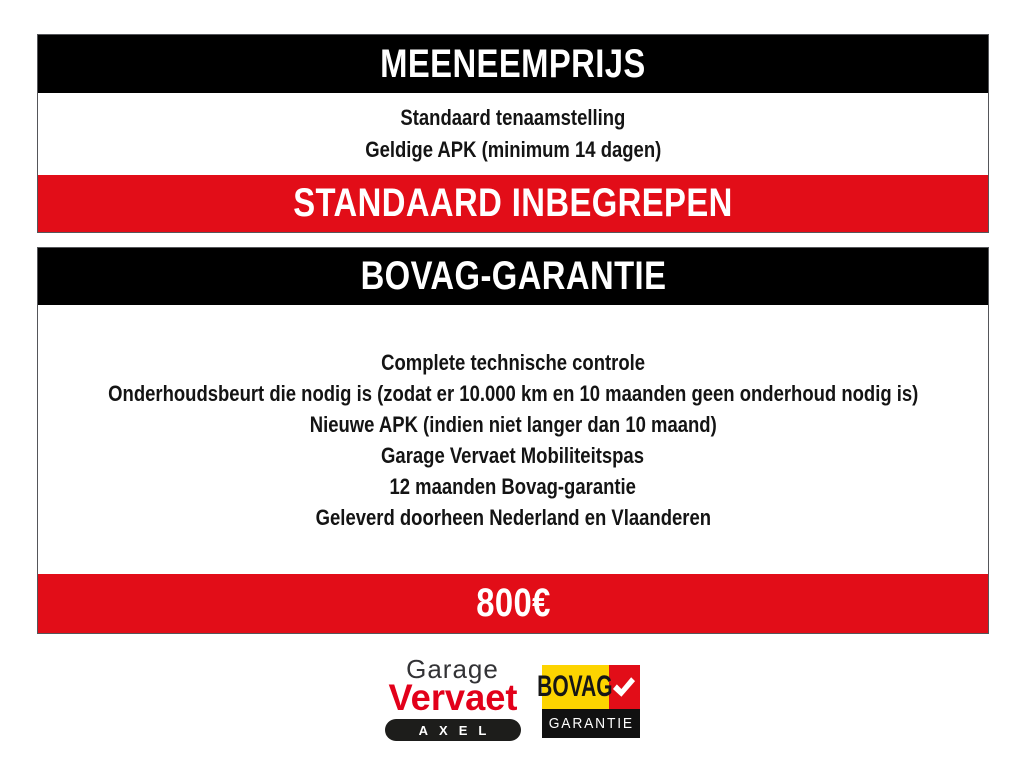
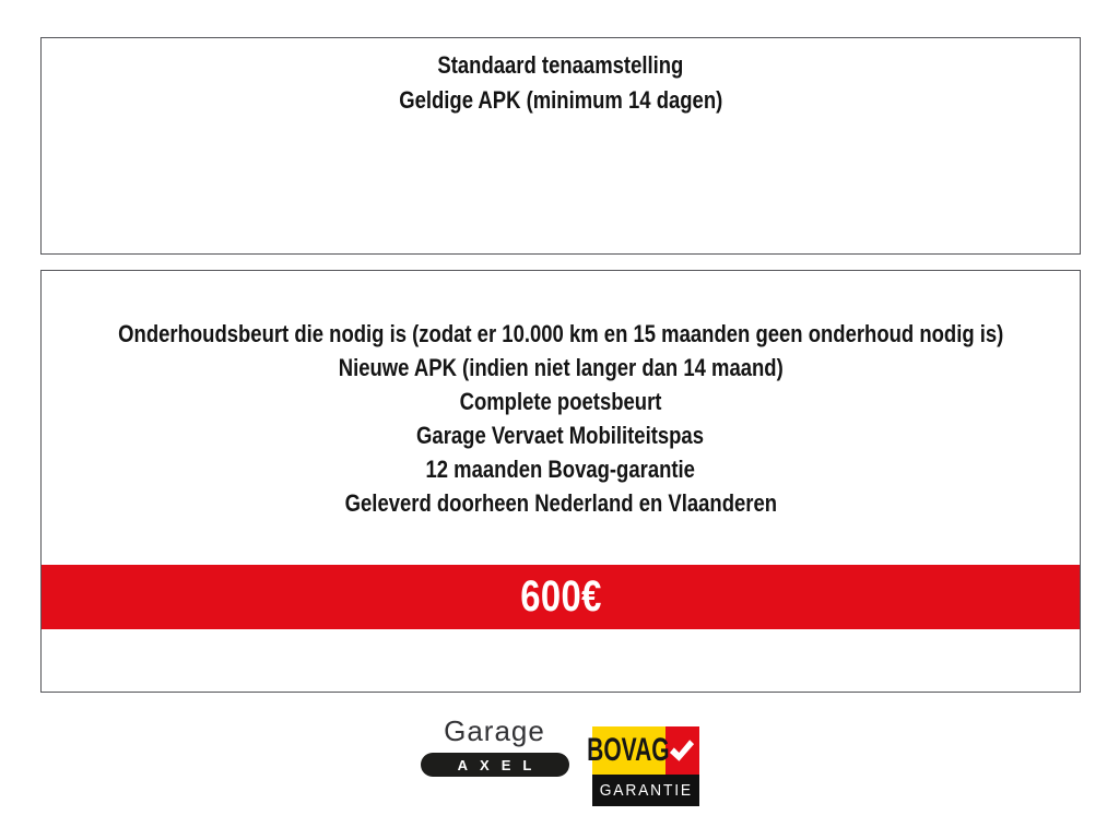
- MEENEEMPRIJS
  Standaard tenaamstelling
  Geldige APK (minimum 14 dagen)
- STANDAARD INBEGREPEN
- BOVAG-GARANTIE
- Complete technische controle
- Onderhoudsbeurt die nodig is (zodat er 10.000 km en 10 maanden geen onderhoud nodig is)
+ Onderhoudsbeurt die nodig is (zodat er 10.000 km en 15 maanden geen onderhoud nodig is)
- Nieuwe APK (indien niet langer dan 10 maand)
+ Nieuwe APK (indien niet langer dan 14 maand)
+ Complete poetsbeurt
  Garage Vervaet Mobiliteitspas
  12 maanden Bovag-garantie
  Geleverd doorheen Nederland en Vlaanderen
- 800€
+ 600€
  Garage
- Vervaet
  AXEL
  BOVAG
  GARANTIE
